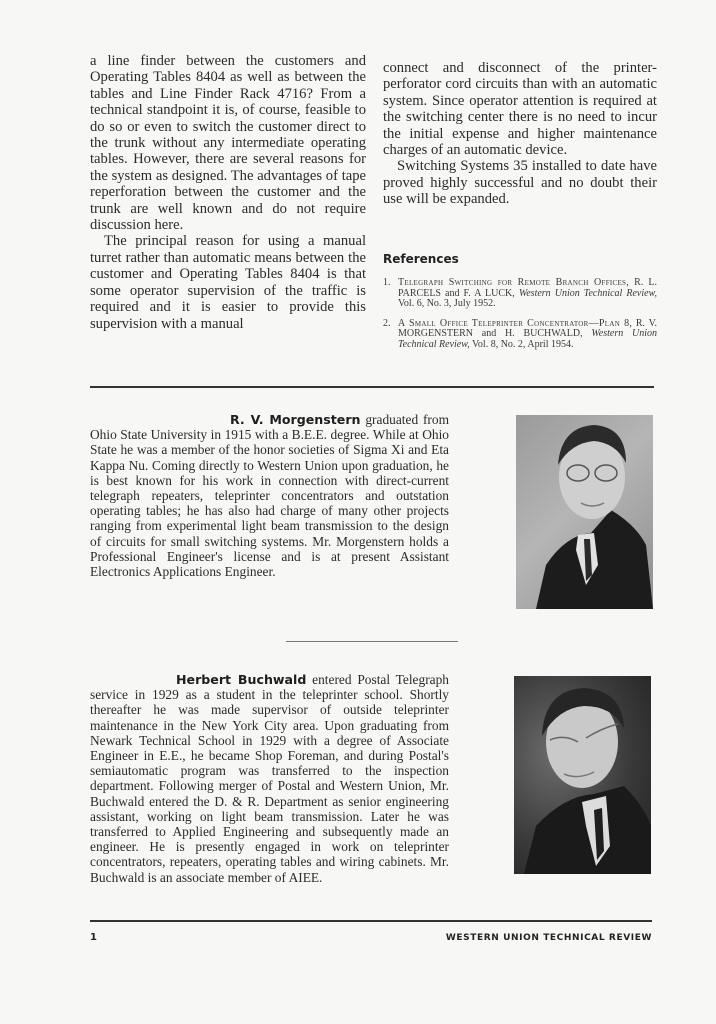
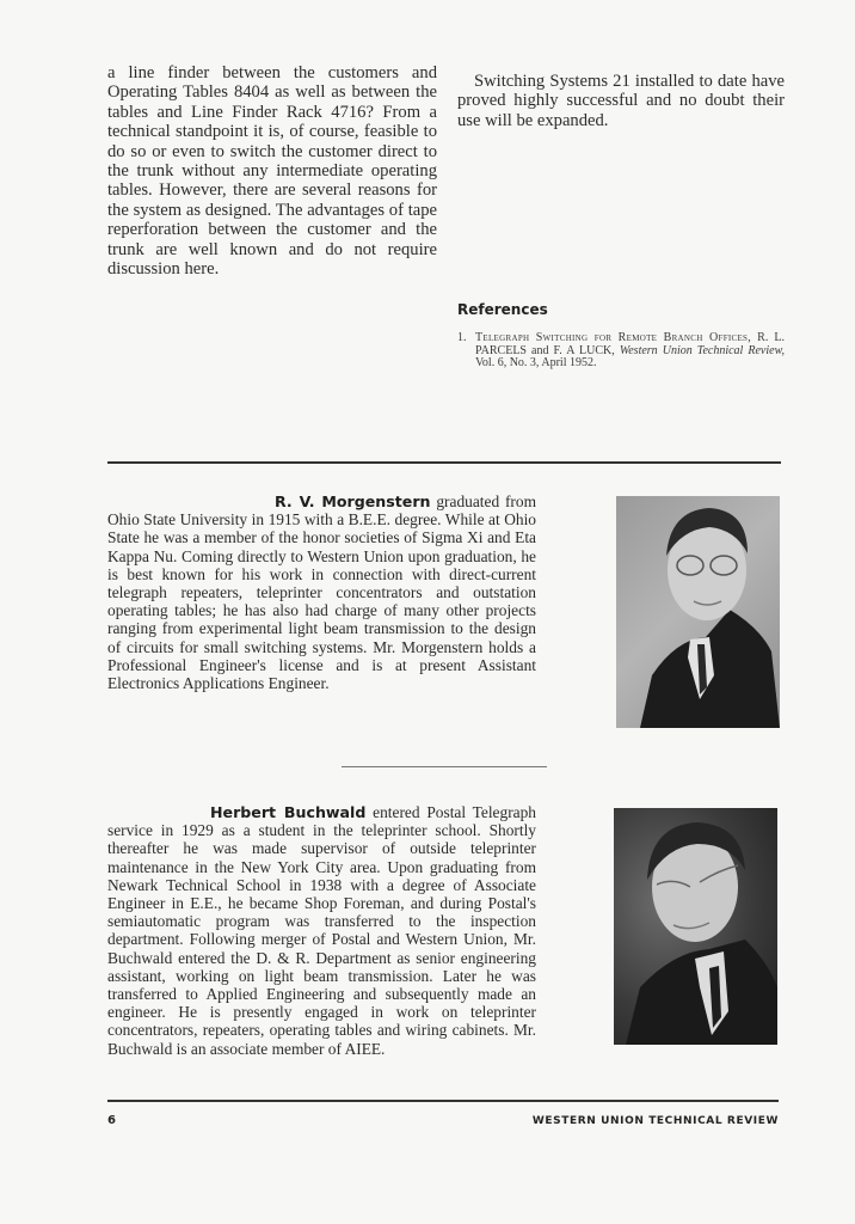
  a line finder between the customers and Operating Tables 8404 as well as between the tables and Line Finder Rack 4716? From a technical standpoint it is, of course, feasible to do so or even to switch the customer direct to the trunk without any intermediate operating tables. However, there are several reasons for the system as designed. The advantages of tape reperforation between the customer and the trunk are well known and do not require discussion here.
- The principal reason for using a manual turret rather than automatic means between the customer and Operating Tables 8404 is that some operator supervision of the traffic is required and it is easier to provide this supervision with a manual
- connect and disconnect of the printer-perforator cord circuits than with an automatic system. Since operator attention is required at the switching center there is no need to incur the initial expense and higher maintenance charges of an automatic device.
- Switching Systems 35 installed to date have proved highly successful and no doubt their use will be expanded.
+ Switching Systems 21 installed to date have proved highly successful and no doubt their use will be expanded.
  References
  1.
- Telegraph Switching for Remote Branch Offices, R. L. PARCELS and F. A LUCK, Western Union Technical Review, Vol. 6, No. 3, July 1952.
+ Telegraph Switching for Remote Branch Offices, R. L. PARCELS and F. A LUCK, Western Union Technical Review, Vol. 6, No. 3, April 1952.
- 2.
- A Small Office Teleprinter Concentrator—Plan 8, R. V. MORGENSTERN and H. BUCHWALD, Western Union Technical Review, Vol. 8, No. 2, April 1954.
  R. V. Morgenstern graduated from Ohio State University in 1915 with a B.E.E. degree. While at Ohio State he was a member of the honor societies of Sigma Xi and Eta Kappa Nu. Coming directly to Western Union upon graduation, he is best known for his work in connection with direct-current telegraph repeaters, teleprinter concentrators and outstation operating tables; he has also had charge of many other projects ranging from experimental light beam transmission to the design of circuits for small switching systems. Mr. Morgenstern holds a Professional Engineer's license and is at present Assistant Electronics Applications Engineer.
- Herbert Buchwald entered Postal Telegraph service in 1929 as a student in the teleprinter school. Shortly thereafter he was made supervisor of outside teleprinter maintenance in the New York City area. Upon graduating from Newark Technical School in 1929 with a degree of Associate Engineer in E.E., he became Shop Foreman, and during Postal's semiautomatic program was transferred to the inspection department. Following merger of Postal and Western Union, Mr. Buchwald entered the D. & R. Department as senior engineering assistant, working on light beam transmission. Later he was transferred to Applied Engineering and subsequently made an engineer. He is presently engaged in work on teleprinter concentrators, repeaters, operating tables and wiring cabinets. Mr. Buchwald is an associate member of AIEE.
+ Herbert Buchwald entered Postal Telegraph service in 1929 as a student in the teleprinter school. Shortly thereafter he was made supervisor of outside teleprinter maintenance in the New York City area. Upon graduating from Newark Technical School in 1938 with a degree of Associate Engineer in E.E., he became Shop Foreman, and during Postal's semiautomatic program was transferred to the inspection department. Following merger of Postal and Western Union, Mr. Buchwald entered the D. & R. Department as senior engineering assistant, working on light beam transmission. Later he was transferred to Applied Engineering and subsequently made an engineer. He is presently engaged in work on teleprinter concentrators, repeaters, operating tables and wiring cabinets. Mr. Buchwald is an associate member of AIEE.
- 1
+ 6
  WESTERN UNION TECHNICAL REVIEW
